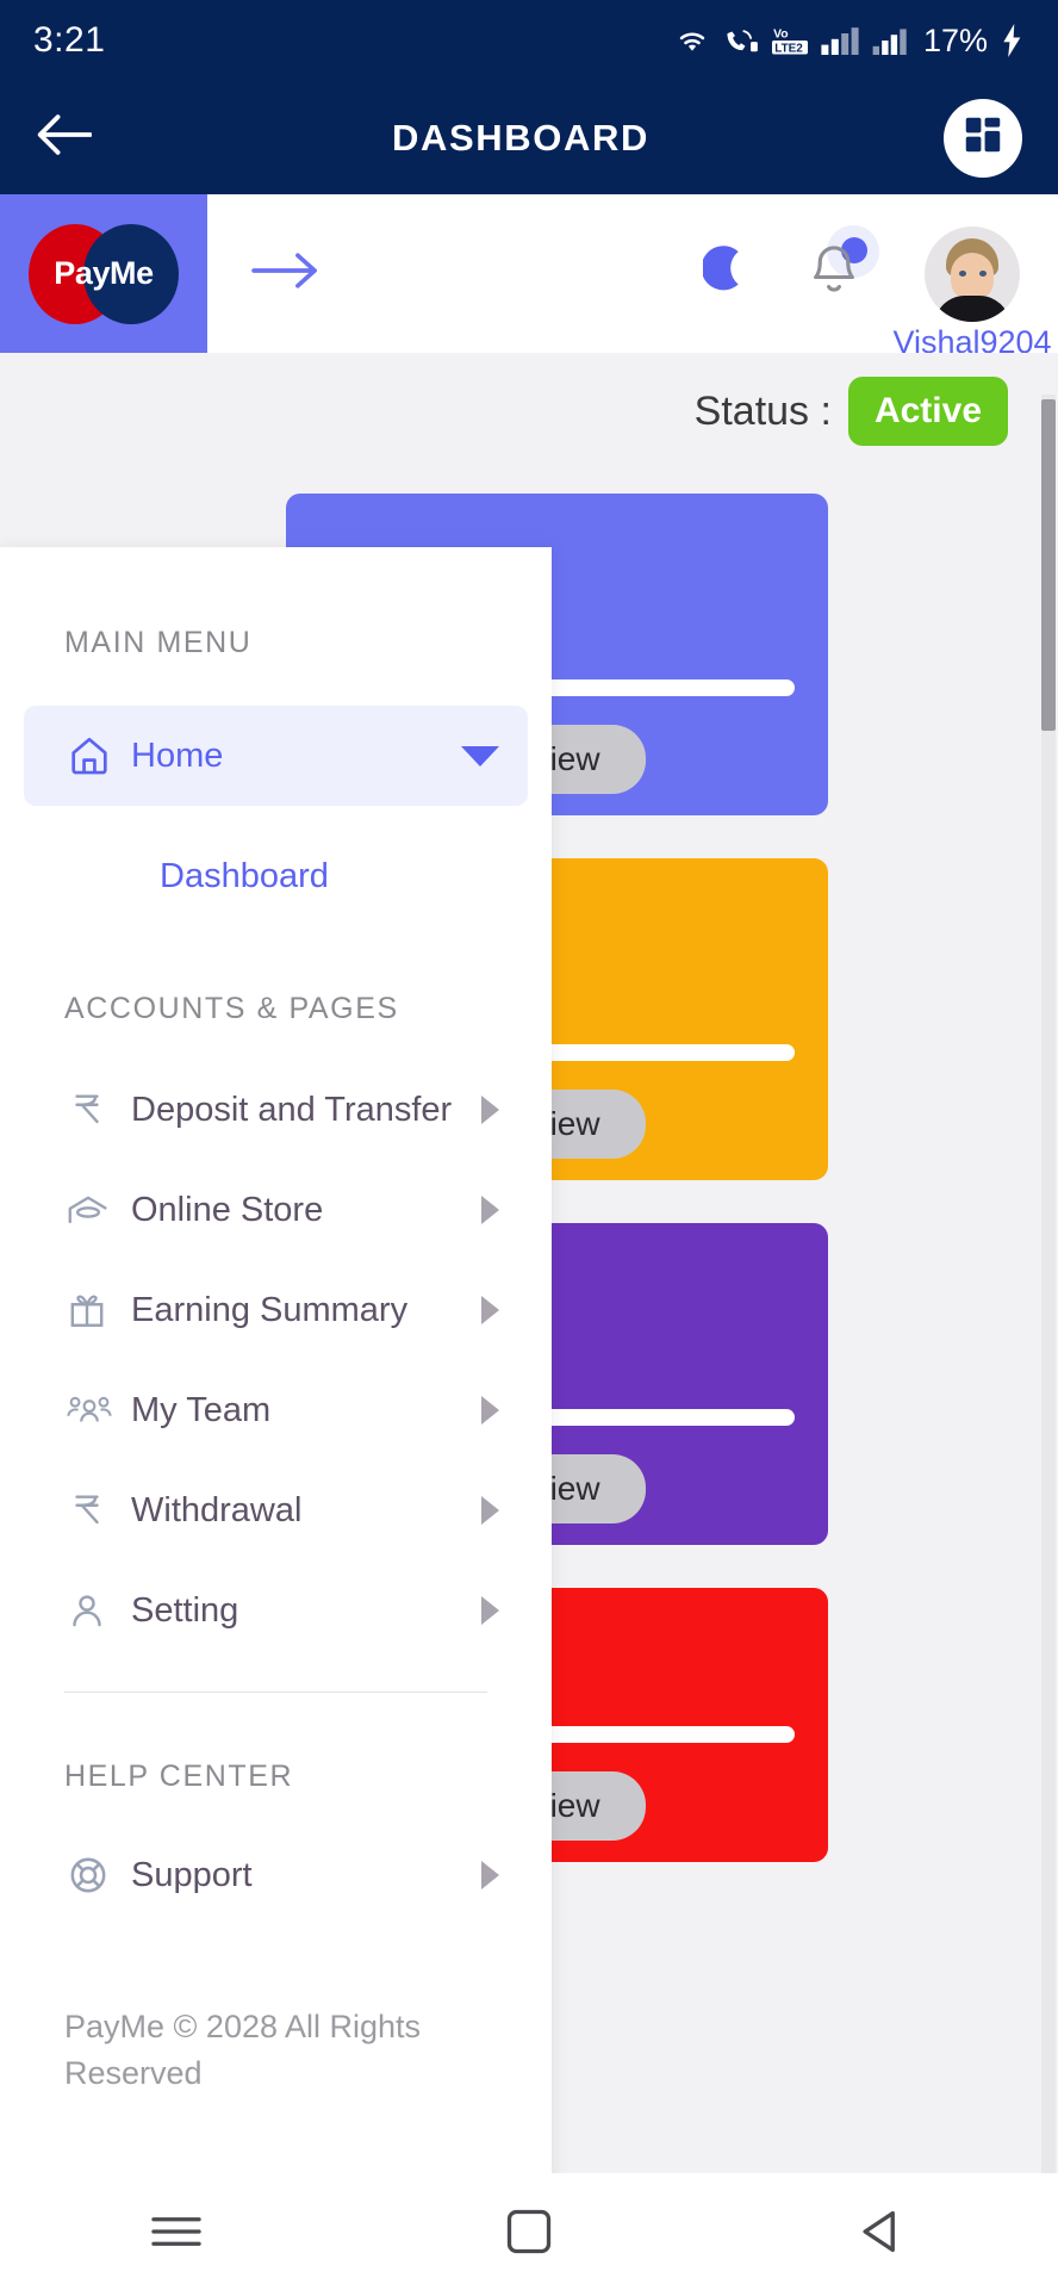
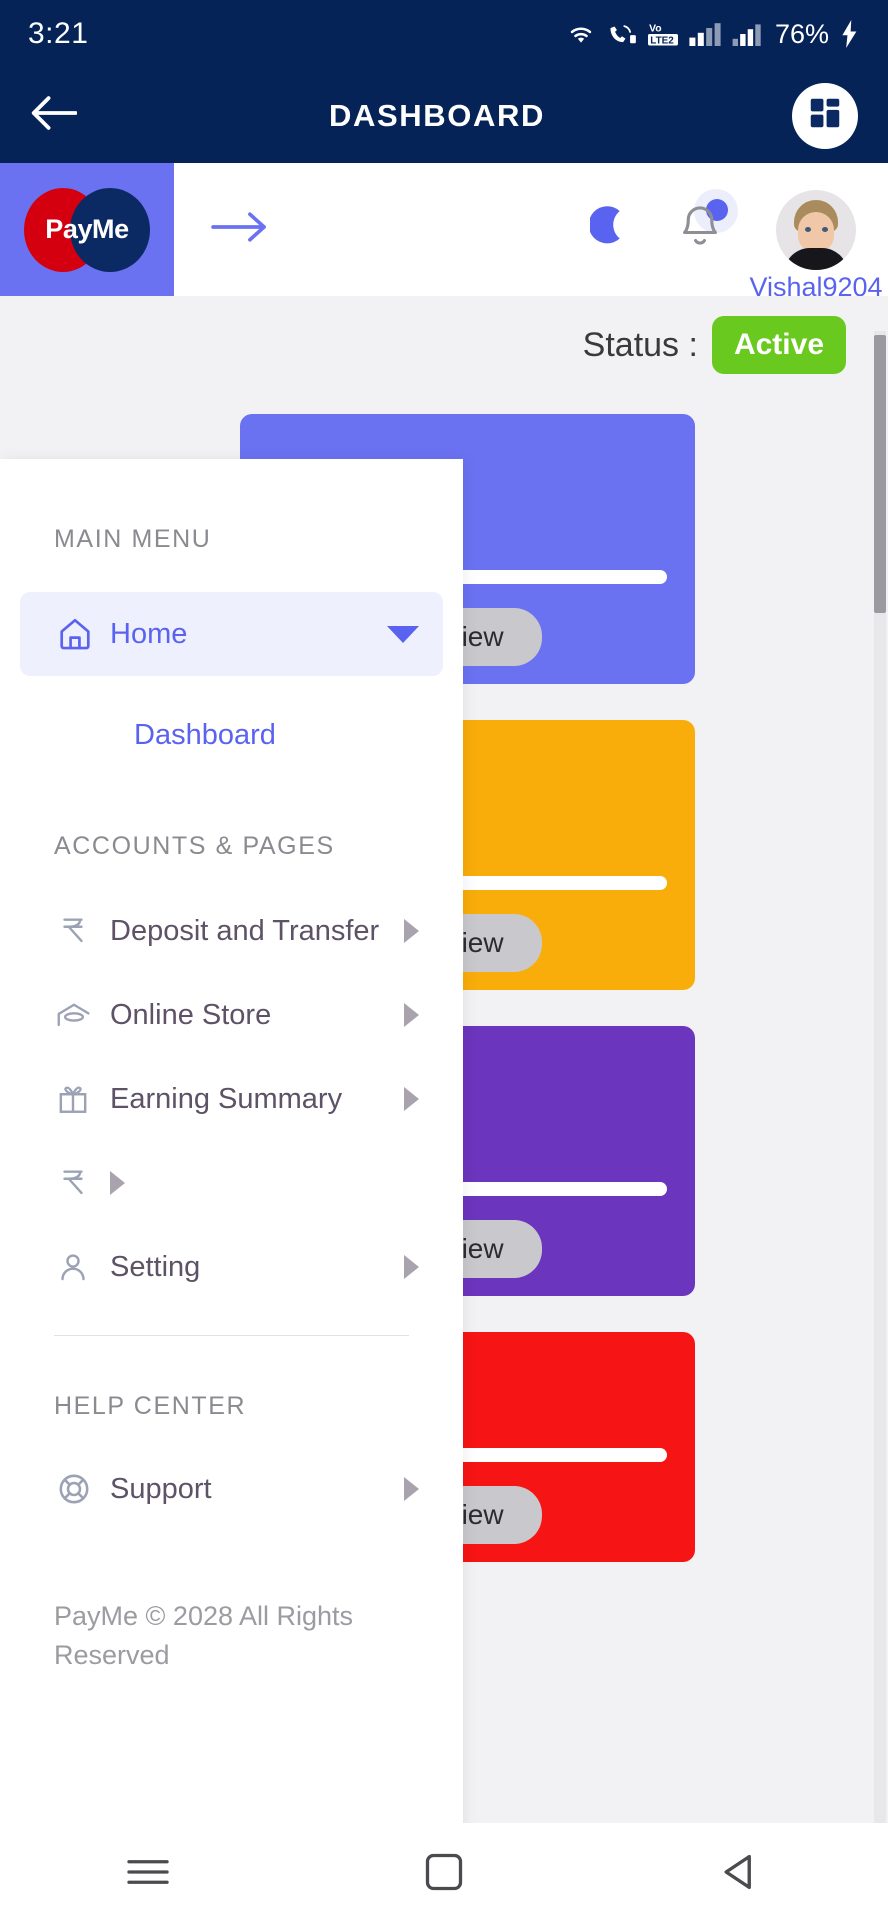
  3:21
  Vo
  LTE2
- 17%
+ 76%
  DASHBOARD
  PayMe
  Vishal9204
  Status :
  Active
  iew
  iew
  iew
  iew
  MAIN MENU
  Home
  Dashboard
  ACCOUNTS & PAGES
  Deposit and Transfer
  Online Store
  Earning Summary
- My Team
- Withdrawal
  Setting
  HELP CENTER
  Support
  PayMe © 2028 All Rights Reserved
